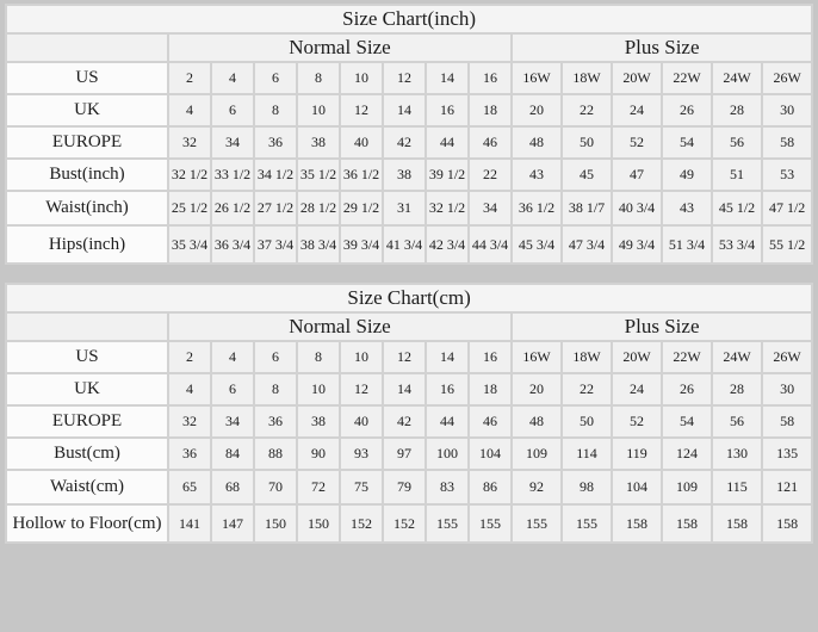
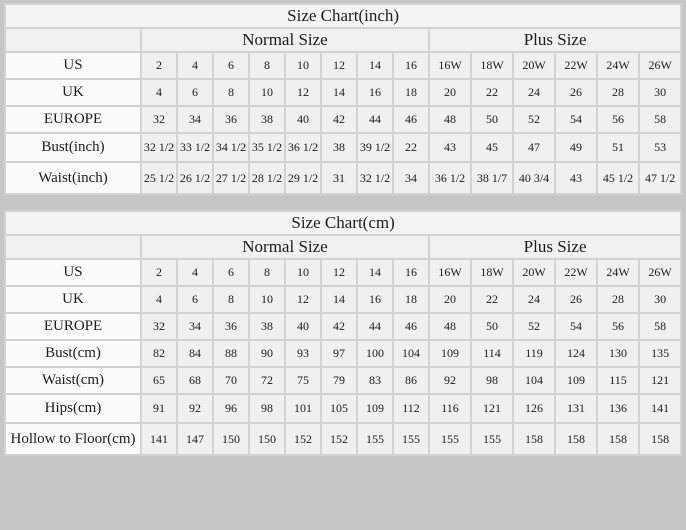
  Size Chart(inch)
  	Normal Size	Plus Size
  US	2	4	6	8	10	12	14	16	16W	18W	20W	22W	24W	26W
  UK	4	6	8	10	12	14	16	18	20	22	24	26	28	30
  EUROPE	32	34	36	38	40	42	44	46	48	50	52	54	56	58
  Bust(inch)	32 1/2	33 1/2	34 1/2	35 1/2	36 1/2	38	39 1/2	22	43	45	47	49	51	53
  Waist(inch)	25 1/2	26 1/2	27 1/2	28 1/2	29 1/2	31	32 1/2	34	36 1/2	38 1/7	40 3/4	43	45 1/2	47 1/2
- Hips(inch)	35 3/4	36 3/4	37 3/4	38 3/4	39 3/4	41 3/4	42 3/4	44 3/4	45 3/4	47 3/4	49 3/4	51 3/4	53 3/4	55 1/2
  Size Chart(cm)
  	Normal Size	Plus Size
  US	2	4	6	8	10	12	14	16	16W	18W	20W	22W	24W	26W
  UK	4	6	8	10	12	14	16	18	20	22	24	26	28	30
  EUROPE	32	34	36	38	40	42	44	46	48	50	52	54	56	58
- Bust(cm)	36	84	88	90	93	97	100	104	109	114	119	124	130	135
+ Bust(cm)	82	84	88	90	93	97	100	104	109	114	119	124	130	135
  Waist(cm)	65	68	70	72	75	79	83	86	92	98	104	109	115	121
+ Hips(cm)	91	92	96	98	101	105	109	112	116	121	126	131	136	141
  Hollow to Floor(cm)	141	147	150	150	152	152	155	155	155	155	158	158	158	158
